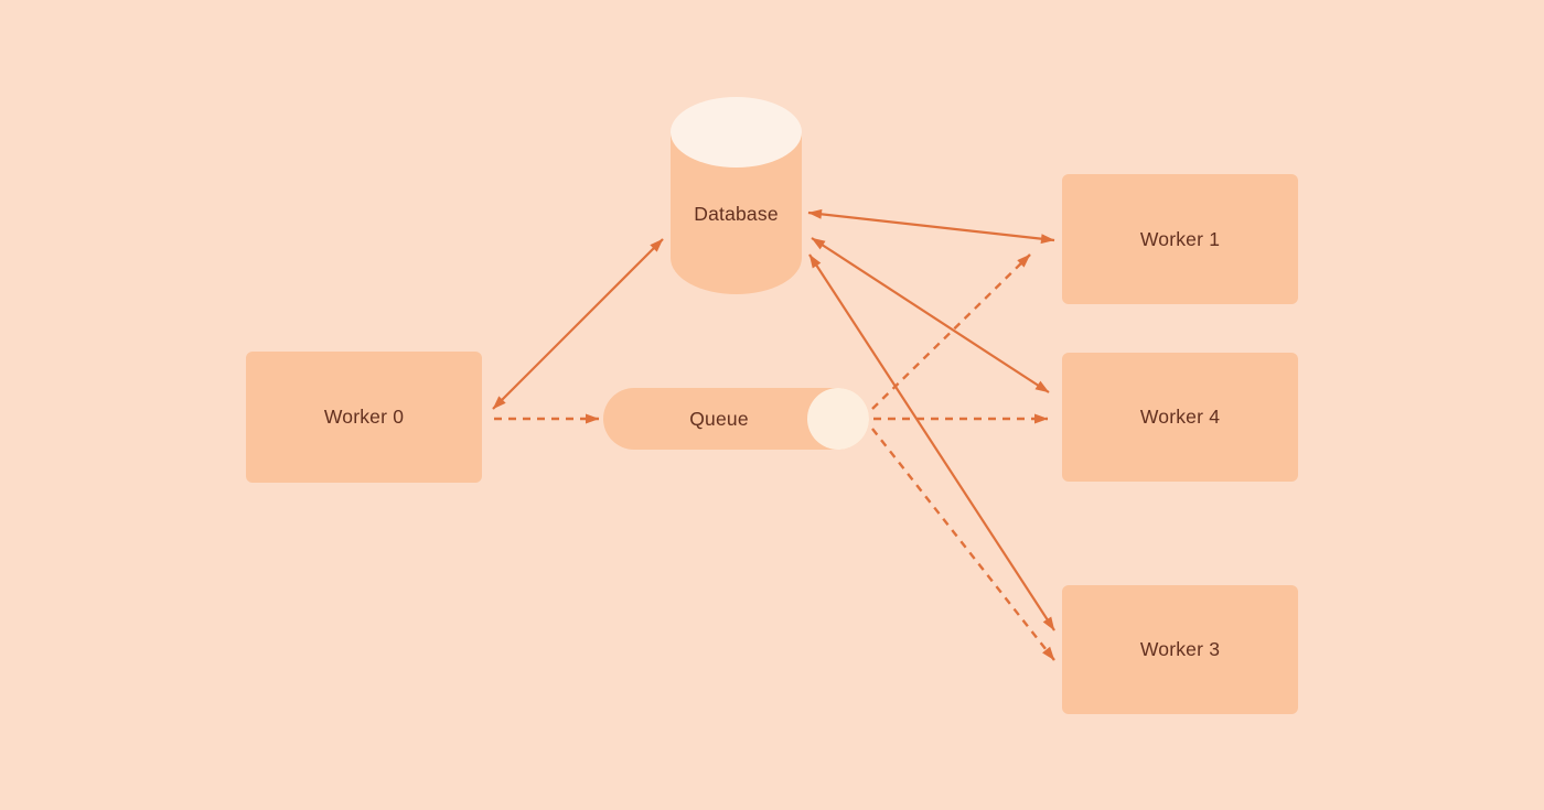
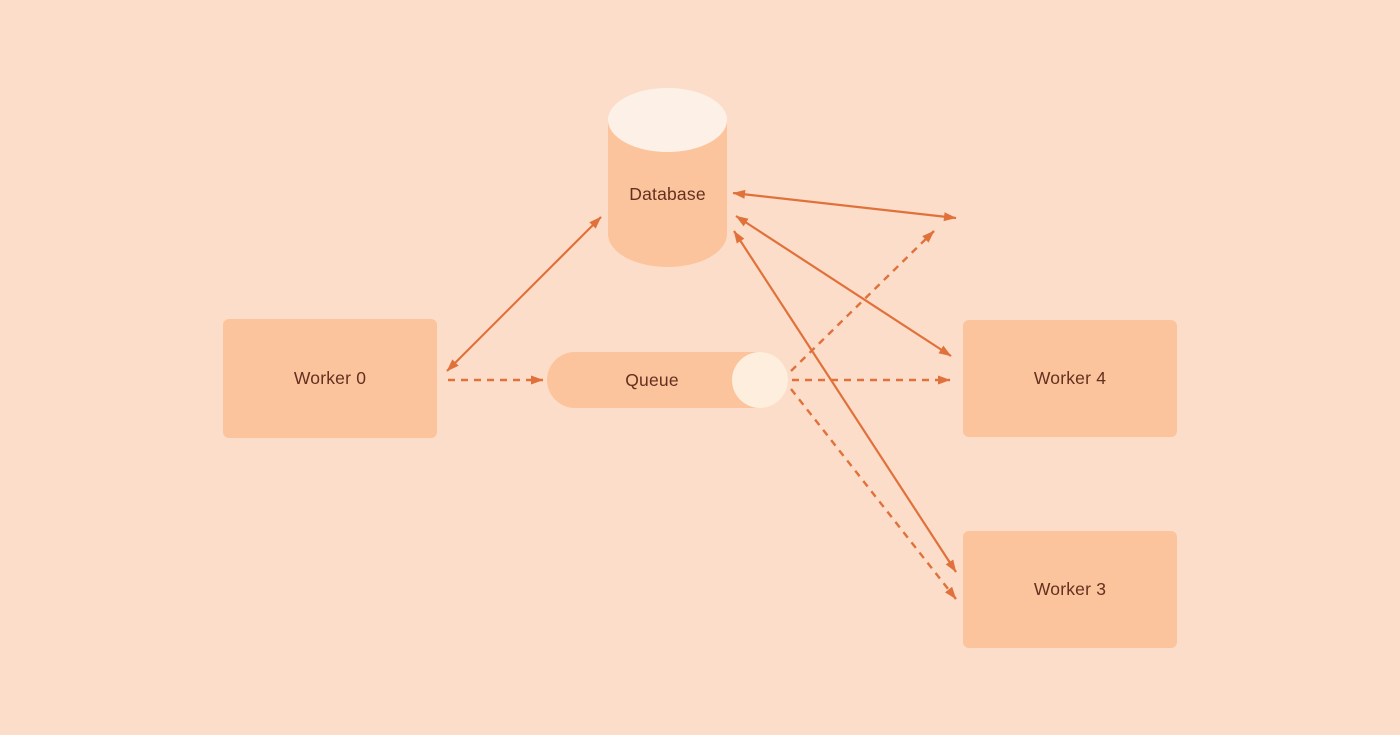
  Database
  Queue
  Worker 0
- Worker 1
  Worker 4
  Worker 3
